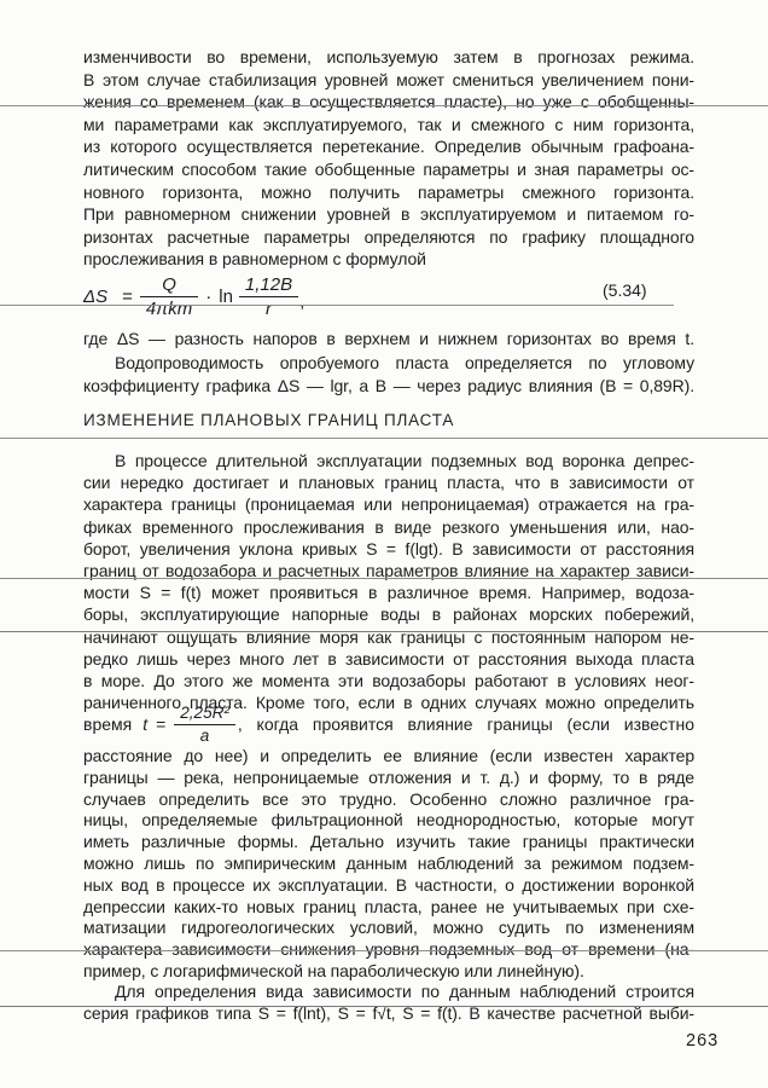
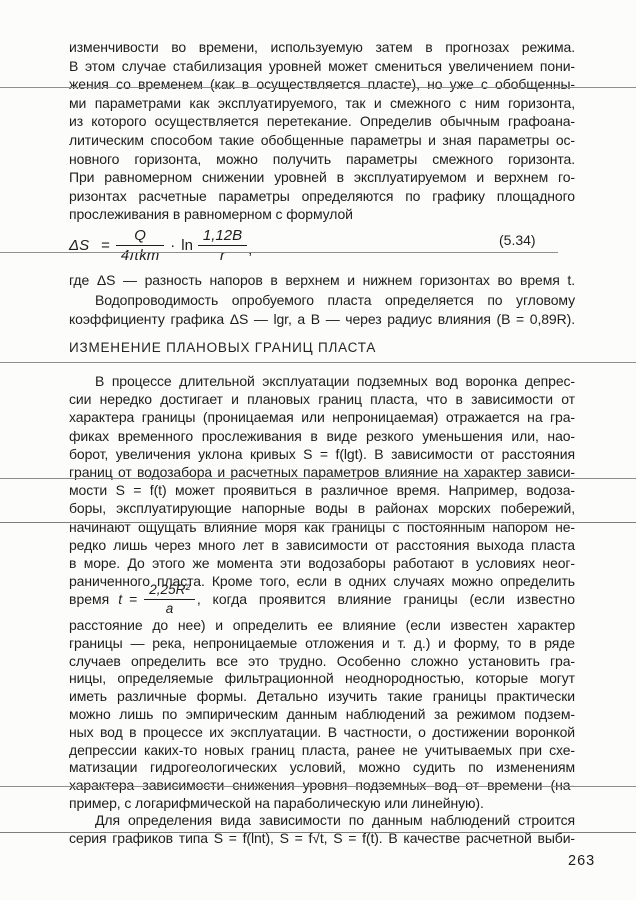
  изменчивости во времени, используемую затем в прогнозах режима.
  В этом случае стабилизация уровней может смениться увеличением пони-
  жения со временем (как в осуществляется пласте), но уже с обобщенны-
  ми параметрами как эксплуатируемого, так и смежного с ним горизонта,
  из которого осуществляется перетекание. Определив обычным графоана-
  литическим способом такие обобщенные параметры и зная параметры ос-
  новного горизонта, можно получить параметры смежного горизонта.
- При равномерном снижении уровней в эксплуатируемом и питаемом го-
+ При равномерном снижении уровней в эксплуатируемом и верхнем го-
  ризонтах расчетные параметры определяются по графику площадного
  прослеживания в равномерном с формулой
  ΔS
  =
  Q
  4πkm
  ·
  ln
  1,12B
  r
  ,
  (5.34)
  где ΔS — разность напоров в верхнем и нижнем горизонтах во время t.
  Водопроводимость опробуемого пласта определяется по угловому
  коэффициенту графика ΔS — lgr, а B — через радиус влияния (B = 0,89R).
  ИЗМЕНЕНИЕ ПЛАНОВЫХ ГРАНИЦ ПЛАСТА
  В процессе длительной эксплуатации подземных вод воронка депрес-
  сии нередко достигает и плановых границ пласта, что в зависимости от
  характера границы (проницаемая или непроницаемая) отражается на гра-
  фиках временного прослеживания в виде резкого уменьшения или, нао-
  борот, увеличения уклона кривых S = f(lgt). В зависимости от расстояния
  границ от водозабора и расчетных параметров влияние на характер зависи-
  мости S = f(t) может проявиться в различное время. Например, водоза-
  боры, эксплуатирующие напорные воды в районах морских побережий,
  начинают ощущать влияние моря как границы с постоянным напором не-
  редко лишь через много лет в зависимости от расстояния выхода пласта
  в море. До этого же момента эти водозаборы работают в условиях неог-
  раниченного пласта. Кроме того, если в одних случаях можно определить
  время
  t
  =
  2,25R²
  a
  , когда проявится влияние границы (если известно
  расстояние до нее) и определить ее влияние (если известен характер
  границы — река, непроницаемые отложения и т. д.) и форму, то в ряде
- случаев определить все это трудно. Особенно сложно различное гра-
+ случаев определить все это трудно. Особенно сложно установить гра-
  ницы, определяемые фильтрационной неоднородностью, которые могут
  иметь различные формы. Детально изучить такие границы практически
  можно лишь по эмпирическим данным наблюдений за режимом подзем-
  ных вод в процессе их эксплуатации. В частности, о достижении воронкой
  депрессии каких-то новых границ пласта, ранее не учитываемых при схе-
  матизации гидрогеологических условий, можно судить по изменениям
  пример, с логарифмической на параболическую или линейную).
  Для определения вида зависимости по данным наблюдений строится
  серия графиков типа S = f(lnt), S = f√t, S = f(t). В качестве расчетной выби-
  263
